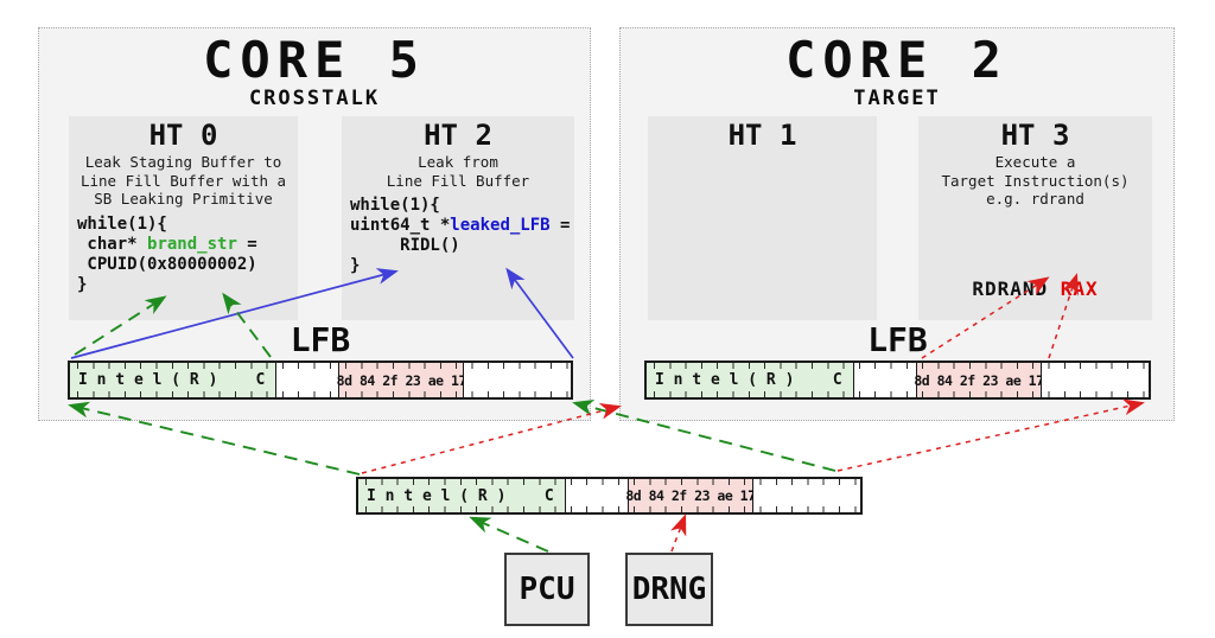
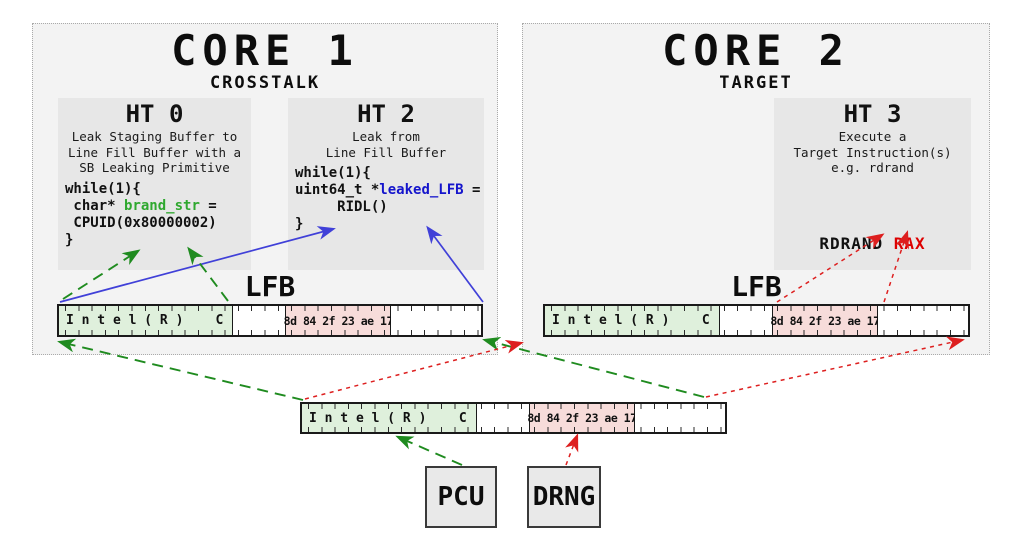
- CORE 5
+ CORE 1
  CROSSTALK
  HT 0
  Leak Staging Buffer to
  Line Fill Buffer with a
  SB Leaking Primitive
  while(1){
  char* brand_str =
  CPUID(0x80000002)
  }
  HT 2
  Leak from
  Line Fill Buffer
  while(1){
  uint64_t *leaked_LFB =
  RIDL()
  }
  CORE 2
  TARGET
- HT 1
  HT 3
  Execute a
  Target Instruction(s)
  e.g. rdrand
  RDRAND RAX
  LFB
  LFB
  I n t e l ( R )
  C
  8d 84 2f 23 ae 17
  I n t e l ( R )
  C
  8d 84 2f 23 ae 17
  I n t e l ( R )
  C
  8d 84 2f 23 ae 17
  PCU
  DRNG
